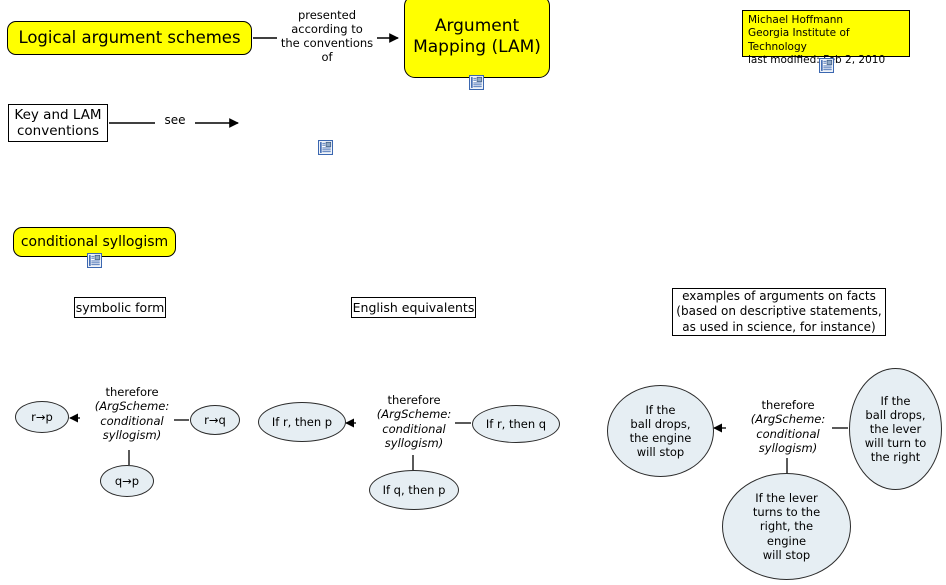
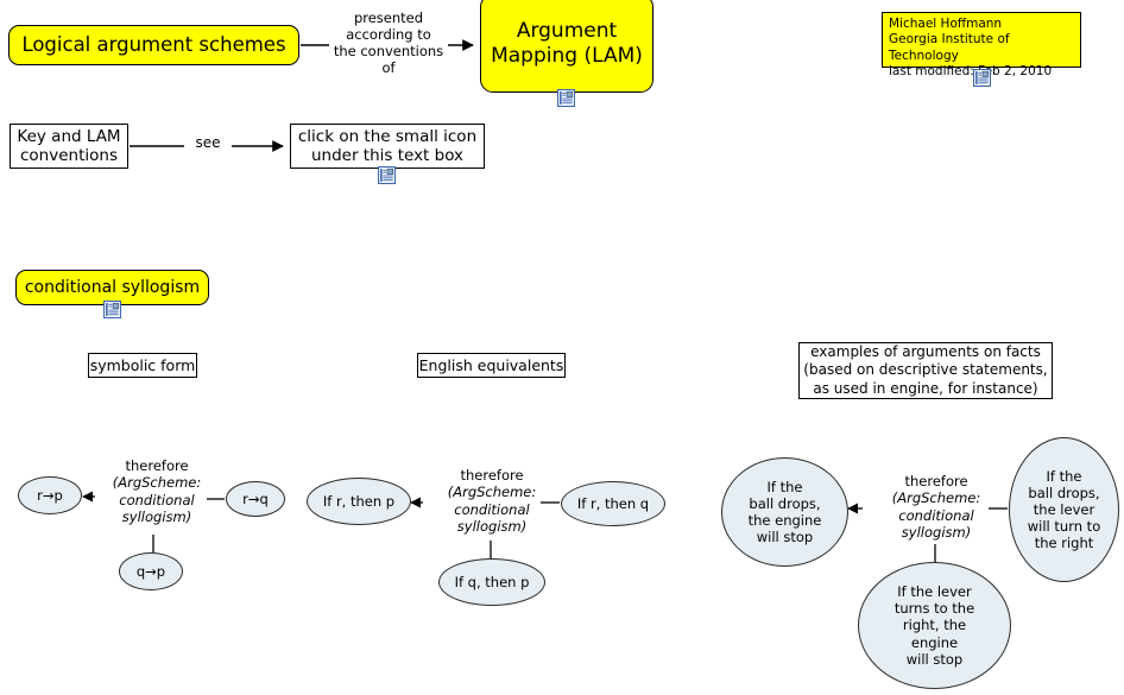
  Logical argument schemes
  presented
  according to
  the conventions
  of
  Argument
  Mapping (LAM)
  Michael Hoffmann
  Georgia Institute of Technology
  last modified:b 2, 2010
  Key and LAM
  conventions
  see
+ click on the small icon
+ under this text box
  conditional syllogism
  symbolic form
  English equivalents
  examples of arguments on facts
  (based on descriptive statements,
- as used in science, for instance)
+ as used in engine, for instance)
  r→p
  therefore
  (ArgScheme:
  conditional
  syllogism)
  r→q
  q→p
  If r, then p
  therefore
  (ArgScheme:
  conditional
  syllogism)
  If r, then q
  If q, then p
  If the
  ball drops,
  the engine
  will stop
  therefore
  (ArgScheme:
  conditional
  syllogism)
  If the
  ball drops,
  the lever
  will turn to
  the right
  If the lever
  turns to the
  right, the
  engine
  will stop
